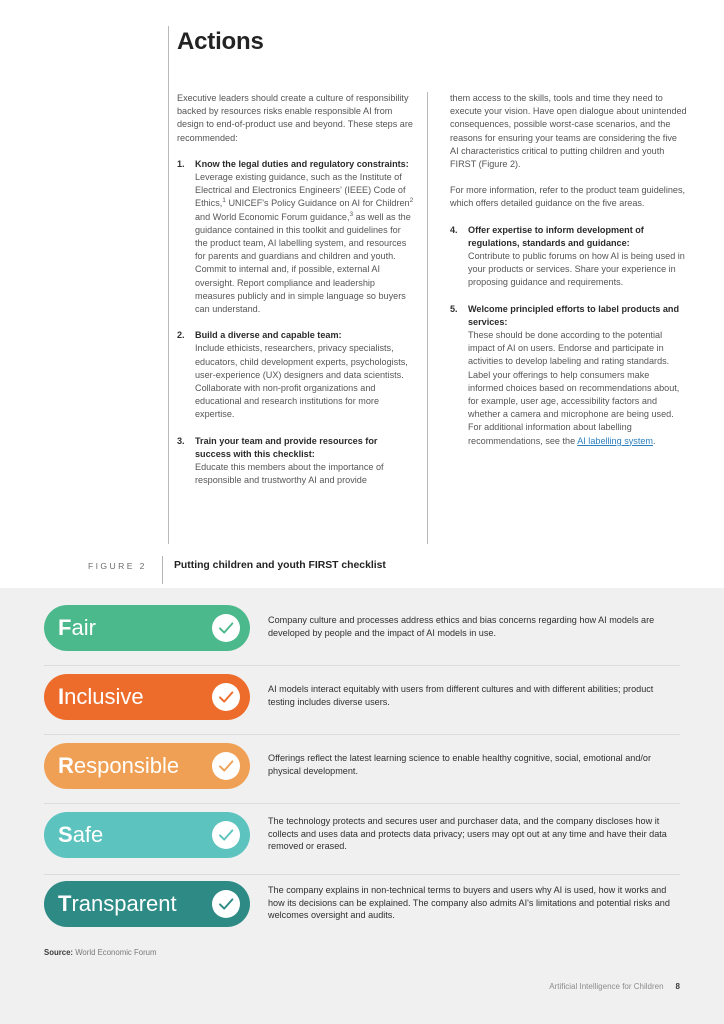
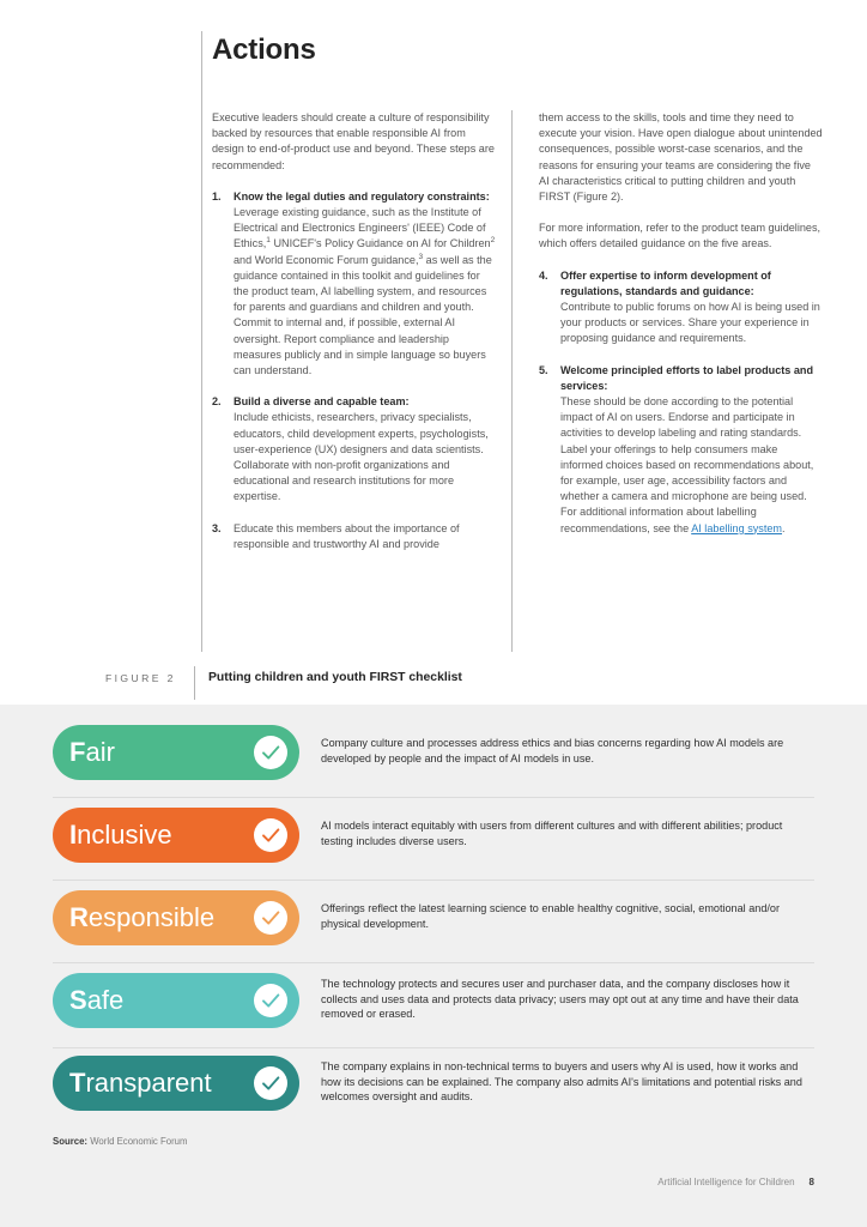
  Actions
- Executive leaders should create a culture of responsibility backed by resources risks enable responsible AI from design to end-of-product use and beyond. These steps are recommended:
+ Executive leaders should create a culture of responsibility backed by resources that enable responsible AI from design to end-of-product use and beyond. These steps are recommended:
  1.
  Know the legal duties and regulatory constraints:
  Leverage existing guidance, such as the Institute of Electrical and Electronics Engineers' (IEEE) Code of Ethics, UNICEF's Policy Guidance on AI for Children and World Economic Forum guidance, as well as the guidance contained in this toolkit and guidelines for the product team, AI labelling system, and resources for parents and guardians and children and youth. Commit to internal and, if possible, external AI oversight. Report compliance and leadership measures publicly and in simple language so buyers can understand.
  2.
  Build a diverse and capable team:
  Include ethicists, researchers, privacy specialists, educators, child development experts, psychologists, user-experience (UX) designers and data scientists. Collaborate with non-profit organizations and educational and research institutions for more expertise.
  3.
- Train your team and provide resources for success with this checklist:
  Educate this members about the importance of responsible and trustworthy AI and provide
  them access to the skills, tools and time they need to execute your vision. Have open dialogue about unintended consequences, possible worst-case scenarios, and the reasons for ensuring your teams are considering the five AI characteristics critical to putting children and youth FIRST (Figure 2).
  For more information, refer to the product team guidelines, which offers detailed guidance on the five areas.
  4.
  Offer expertise to inform development of regulations, standards and guidance:
  Contribute to public forums on how AI is being used in your products or services. Share your experience in proposing guidance and requirements.
  5.
  Welcome principled efforts to label products and services:
  These should be done according to the potential impact of AI on users. Endorse and participate in activities to develop labeling and rating standards. Label your offerings to help consumers make informed choices based on recommendations about, for example, user age, accessibility factors and whether a camera and microphone are being used. For additional information about labelling recommendations, see the AI labelling system.
  FIGURE 2
  Putting children and youth FIRST checklist
  Fair
  Company culture and processes address ethics and bias concerns regarding how AI models are developed by people and the impact of AI models in use.
  Inclusive
  AI models interact equitably with users from different cultures and with different abilities; product testing includes diverse users.
  Responsible
  Offerings reflect the latest learning science to enable healthy cognitive, social, emotional and/or physical development.
  Safe
  The technology protects and secures user and purchaser data, and the company discloses how it collects and uses data and protects data privacy; users may opt out at any time and have their data removed or erased.
  Transparent
  The company explains in non-technical terms to buyers and users why AI is used, how it works and how its decisions can be explained. The company also admits AI's limitations and potential risks and welcomes oversight and audits.
  Source: World Economic Forum
  Artificial Intelligence for Children 8
